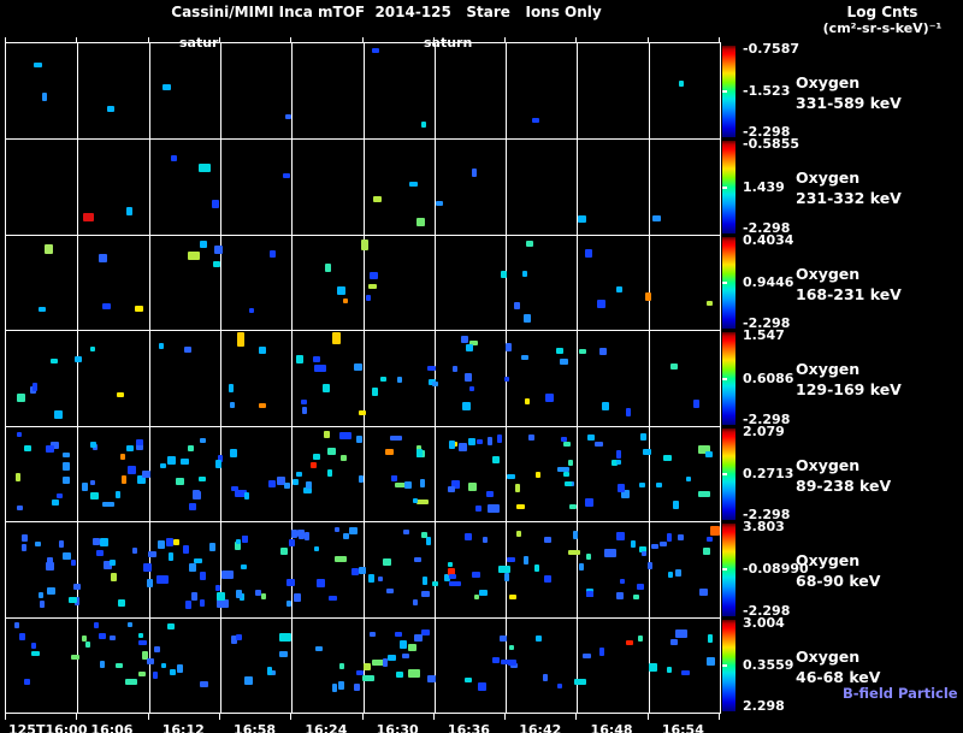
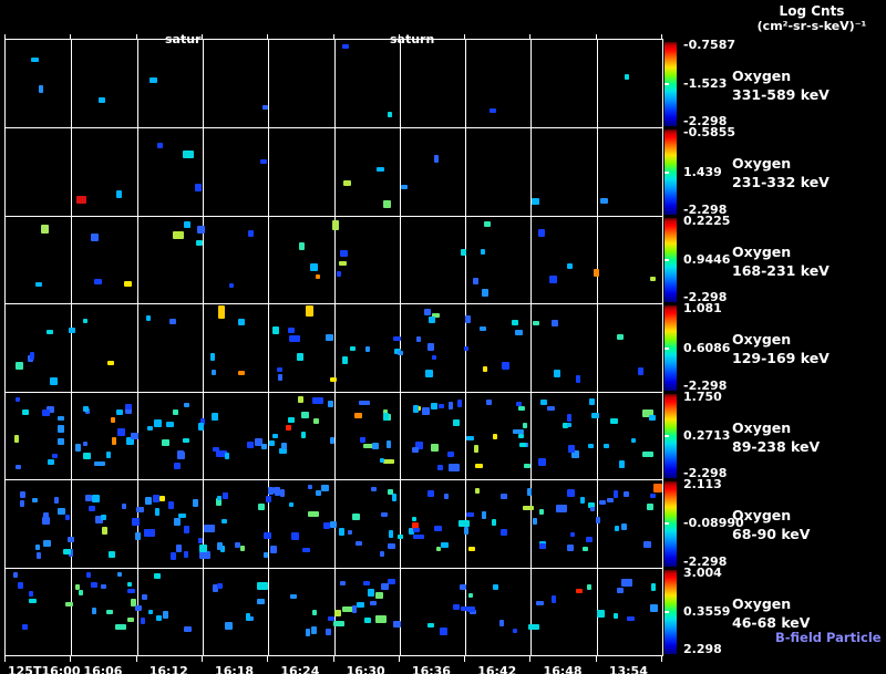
- Cassini/MIMI Inca mTOF 2014-125 Stare Ions Only
  Log Cnts
  (cm²-sr-s-keV)⁻¹
  B-field Particle
  125T16:00
  16:06
  16:12
- 16:58
+ 16:18
  16:24
  16:30
  16:36
  16:42
  16:48
- 16:54
+ 13:54
  satur
  saturn
  -0.7587
  -1.523
  -2.298
  Oxygen
  331-589 keV
  -0.5855
  1.439
  -2.298
  Oxygen
  231-332 keV
- 0.4034
+ 0.2225
  0.9446
  -2.298
  Oxygen
  168-231 keV
- 1.547
+ 1.081
  0.6086
  -2.298
  Oxygen
  129-169 keV
- 2.079
+ 1.750
  0.2713
  -2.298
  Oxygen
  89-238 keV
- 3.803
+ 2.113
  -0.08990
  -2.298
  Oxygen
  68-90 keV
  3.004
  0.3559
  2.298
  Oxygen
  46-68 keV
